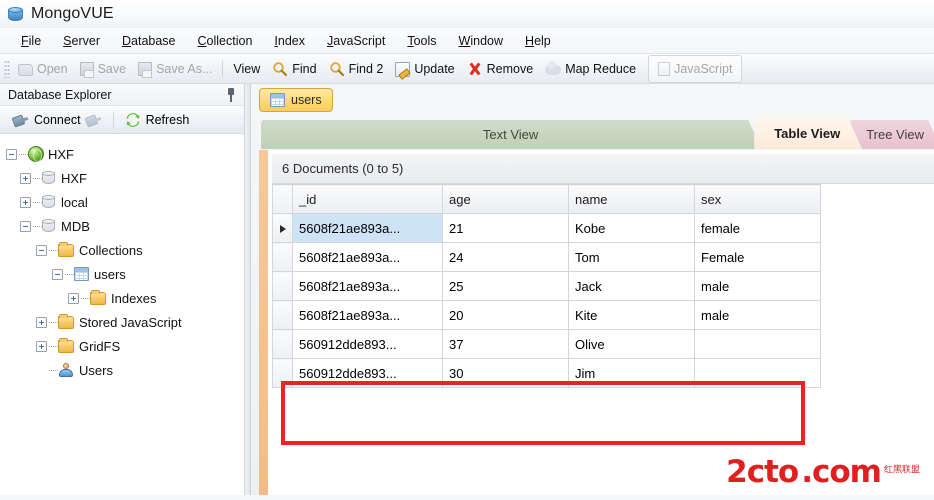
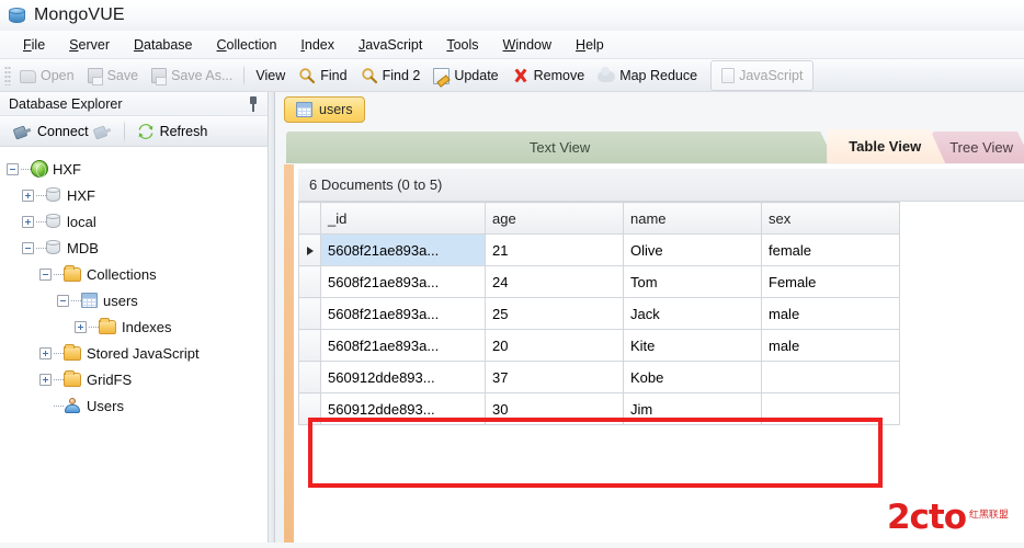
  MongoVUE
  File
  Server
  Database
  Collection
  Index
  JavaScript
  Tools
  Window
  Help
  Open
  Save
  Save As...
  View
  Find
  Find 2
  Update
  Remove
  Map Reduce
  JavaScript
  Database Explorer
  Connect
  Refresh
  HXF
  HXF
  local
  MDB
  Collections
  users
  Indexes
  Stored JavaScript
  GridFS
  Users
  users
  Text View
  Table View
  Tree View
  6 Documents (0 to 5)
  	_id	age	name	sex
- 	5608f21ae893a...	21	Kobe	female
+ 	5608f21ae893a...	21	Olive	female
  	5608f21ae893a...	24	Tom	Female
  	5608f21ae893a...	25	Jack	male
  	5608f21ae893a...	20	Kite	male
- 	560912dde893...	37	Olive
+ 	560912dde893...	37	Kobe
  	560912dde893...	30	Jim
  2cto
- .com
  红黑联盟
